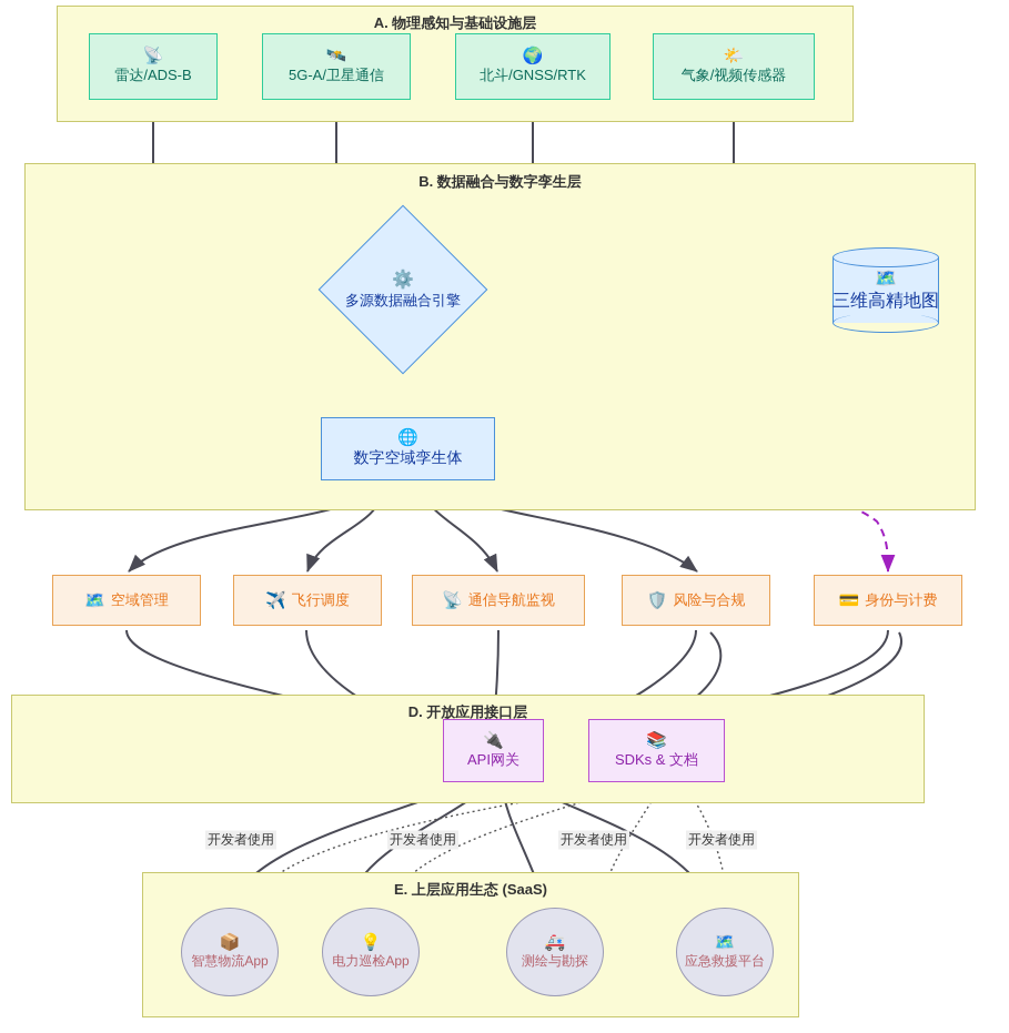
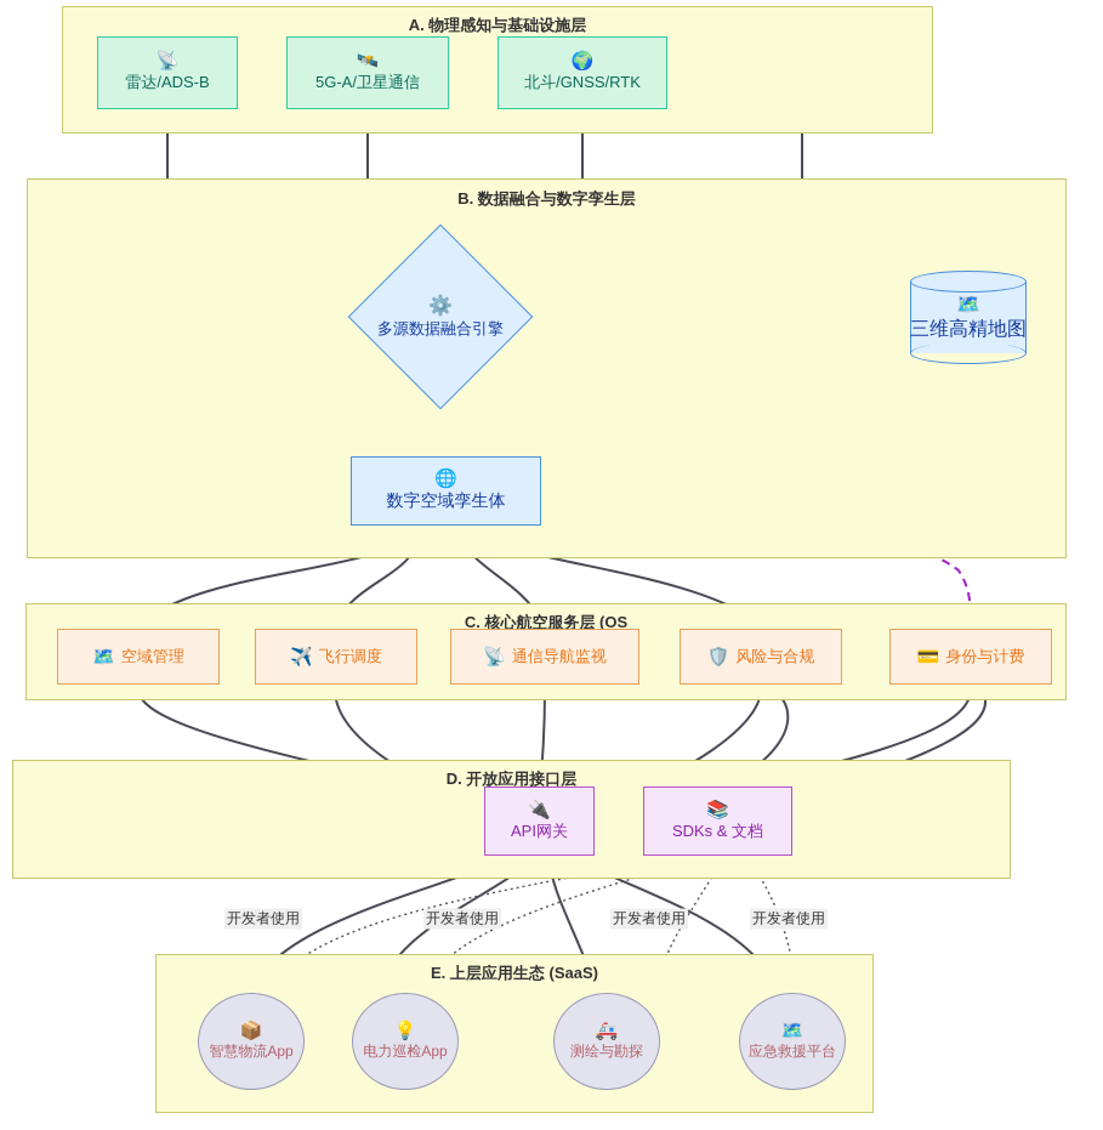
  A. 物理感知与基础设施层
  📡
  雷达/ADS-B
  🛰️
  5G-A/卫星通信
  🌍
  北斗/GNSS/RTK
- 🌤️
- 气象/视频传感器
  B. 数据融合与数字孪生层
  ⚙️
  多源数据融合引擎
  🗺️
  三维高精地图
  🌐
  数字空域孪生体
+ C. 核心航空服务层 (OS
  🗺️
  空域管理
  ✈️
  飞行调度
  📡
  通信导航监视
  🛡️
  风险与合规
  💳
  身份与计费
  D. 开放应用接口层
  🔌
  API网关
  📚
  SDKs & 文档
  开发者使用
  开发者使用
  开发者使用
  开发者使用
  E. 上层应用生态 (SaaS)
  📦
  智慧物流App
  💡
  电力巡检App
  🚑
  测绘与勘探
  🗺️
  应急救援平台
